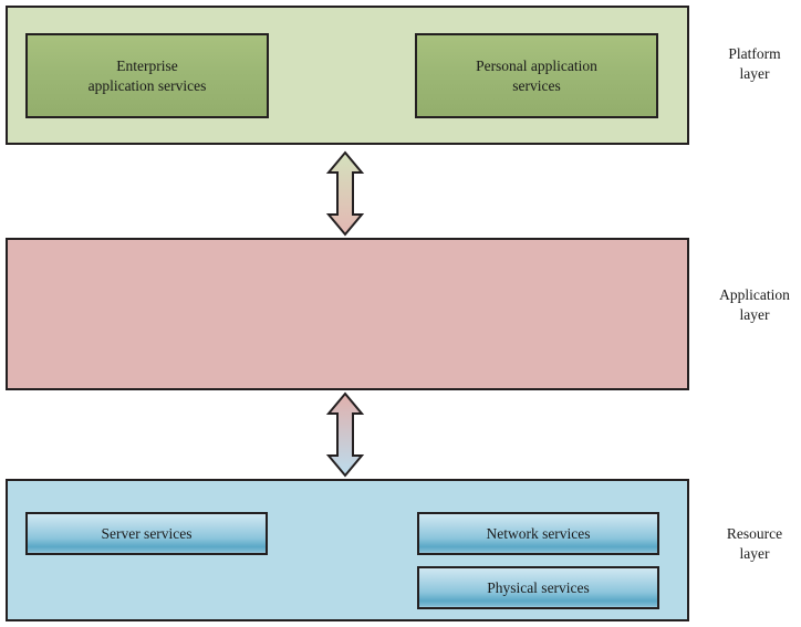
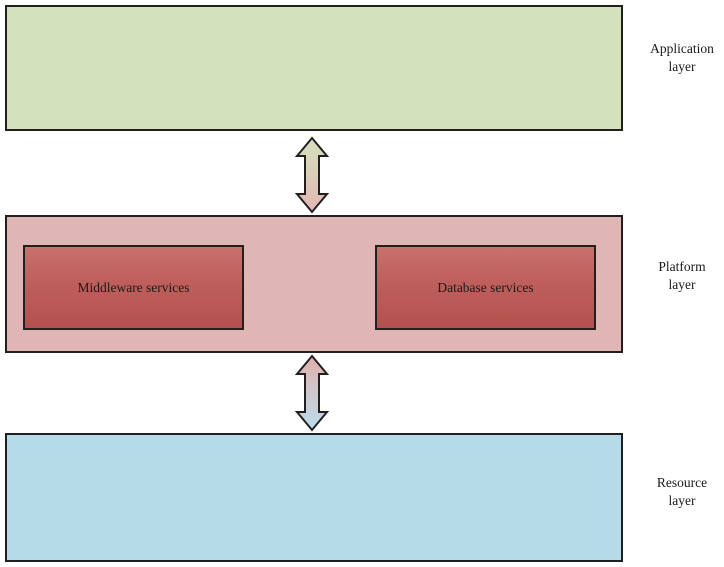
- Enterprise
- application services
- Personal application
- services
- Platform
+ Application
  layer
+ Middleware services
+ Database services
- Application
+ Platform
  layer
- Server services
- Network services
- Physical services
  Resource
  layer
